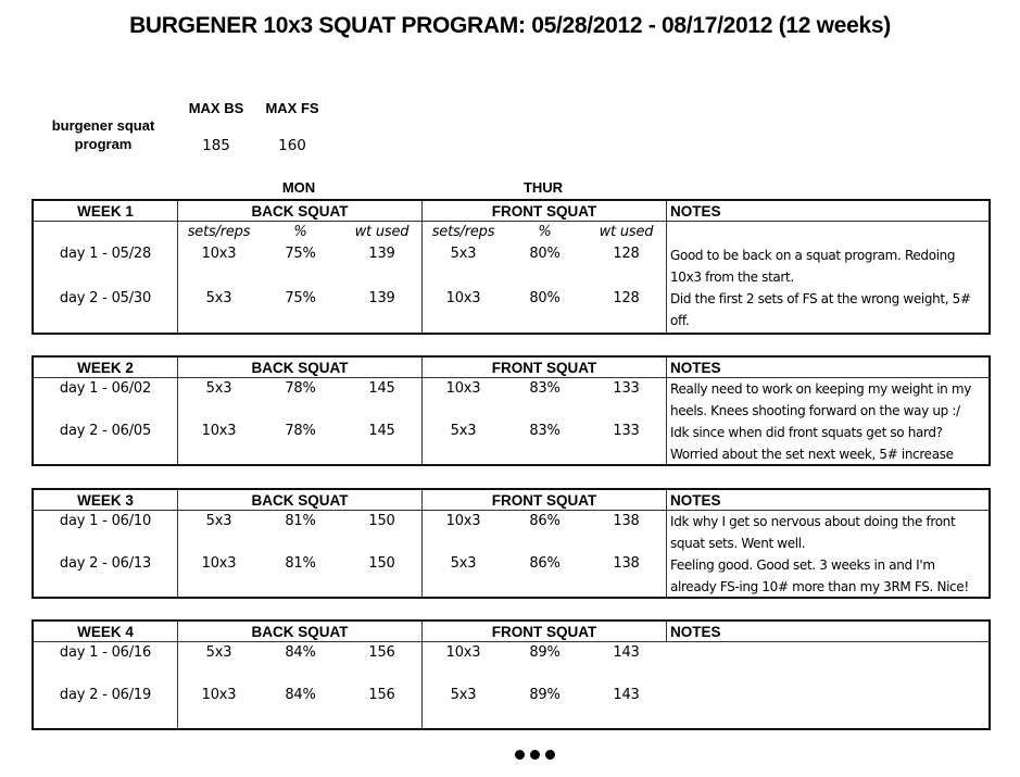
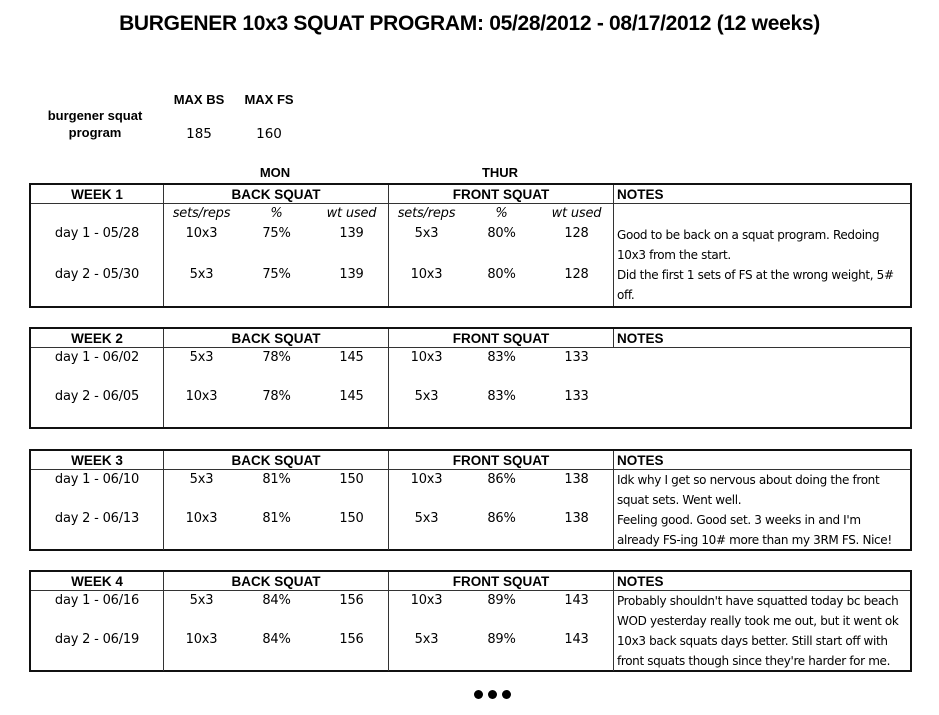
  BURGENER 10x3 SQUAT PROGRAM: 05/28/2012 - 08/17/2012 (12 weeks)
  burgener squat
  program
  MAX BS
  MAX FS
  185
  160
  MON
  THUR
  WEEK 1
  BACK SQUAT
  FRONT SQUAT
  NOTES
  day 1 - 05/28
  day 2 - 05/30
  sets/reps
  %
  wt used
  10x3
  75%
  139
  5x3
  75%
  139
  sets/reps
  %
  wt used
  5x3
  80%
  128
  10x3
  80%
  128
  Good to be back on a squat program. Redoing
  10x3 from the start.
- Did the first 2 sets of FS at the wrong weight, 5#
+ Did the first 1 sets of FS at the wrong weight, 5#
  off.
  WEEK 2
  BACK SQUAT
  FRONT SQUAT
  NOTES
  day 1 - 06/02
  day 2 - 06/05
  5x3
  78%
  145
  10x3
  78%
  145
  10x3
  83%
  133
  5x3
  83%
  133
- Really need to work on keeping my weight in my
- heels. Knees shooting forward on the way up :/
- Idk since when did front squats get so hard?
- Worried about the set next week, 5# increase
  WEEK 3
  BACK SQUAT
  FRONT SQUAT
  NOTES
  day 1 - 06/10
  day 2 - 06/13
  5x3
  81%
  150
  10x3
  81%
  150
  10x3
  86%
  138
  5x3
  86%
  138
  Idk why I get so nervous about doing the front
  squat sets. Went well.
  Feeling good. Good set. 3 weeks in and I'm
  already FS-ing 10# more than my 3RM FS. Nice!
  WEEK 4
  BACK SQUAT
  FRONT SQUAT
  NOTES
  day 1 - 06/16
  day 2 - 06/19
  5x3
  84%
  156
  10x3
  84%
  156
  10x3
  89%
  143
  5x3
  89%
  143
+ Probably shouldn't have squatted today bc beach
+ WOD yesterday really took me out, but it went ok
+ 10x3 back squats days better. Still start off with
+ front squats though since they're harder for me.
